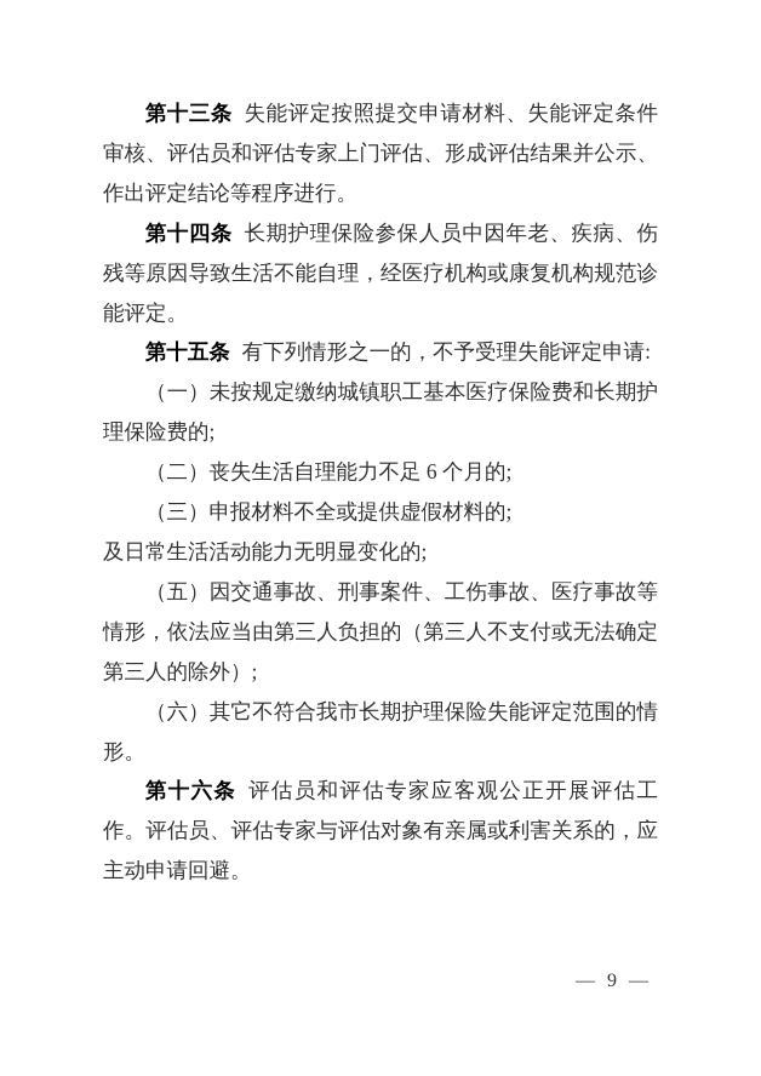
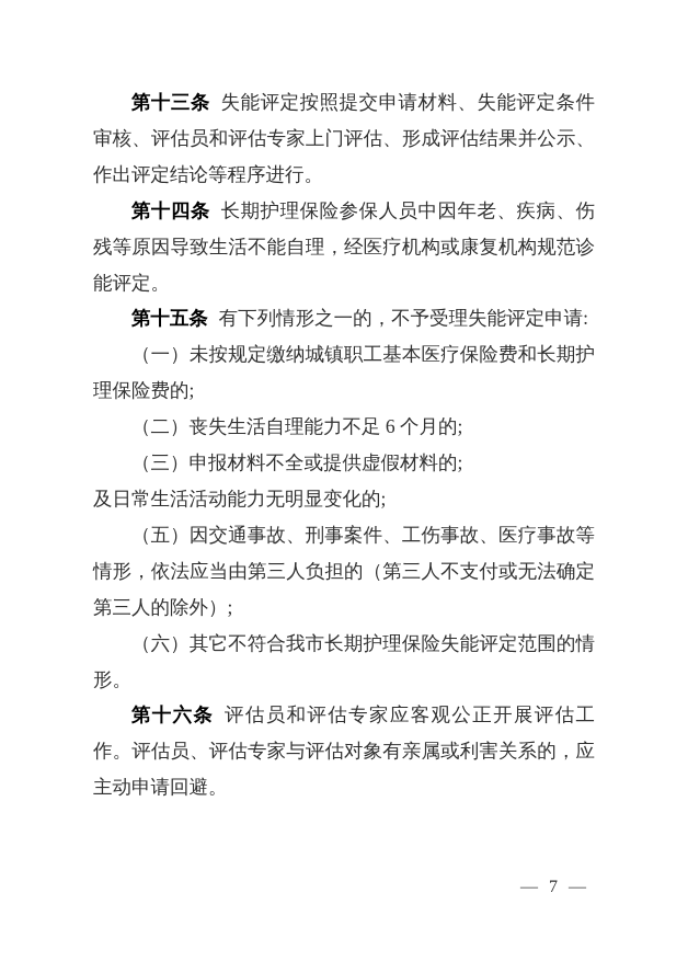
  第十三条 失能评定按照提交申请材料、失能评定条件
  审核、评估员和评估专家上门评估、形成评估结果并公示、
  作出评定结论等程序进行。
  第十四条 长期护理保险参保人员中因年老、疾病、伤
  残等原因导致生活不能自理，经医疗机构或康复机构规范诊
  能评定。
  第十五条 有下列情形之一的，不予受理失能评定申请:
  （一）未按规定缴纳城镇职工基本医疗保险费和长期护
  理保险费的;
  （二）丧失生活自理能力不足 6 个月的;
  （三）申报材料不全或提供虚假材料的;
  及日常生活活动能力无明显变化的;
  （五）因交通事故、刑事案件、工伤事故、医疗事故等
  情形，依法应当由第三人负担的（第三人不支付或无法确定
  第三人的除外）;
  （六）其它不符合我市长期护理保险失能评定范围的情
  形。
  第十六条 评估员和评估专家应客观公正开展评估工
  作。评估员、评估专家与评估对象有亲属或利害关系的，应
  主动申请回避。
- — 9 —
+ — 7 —
